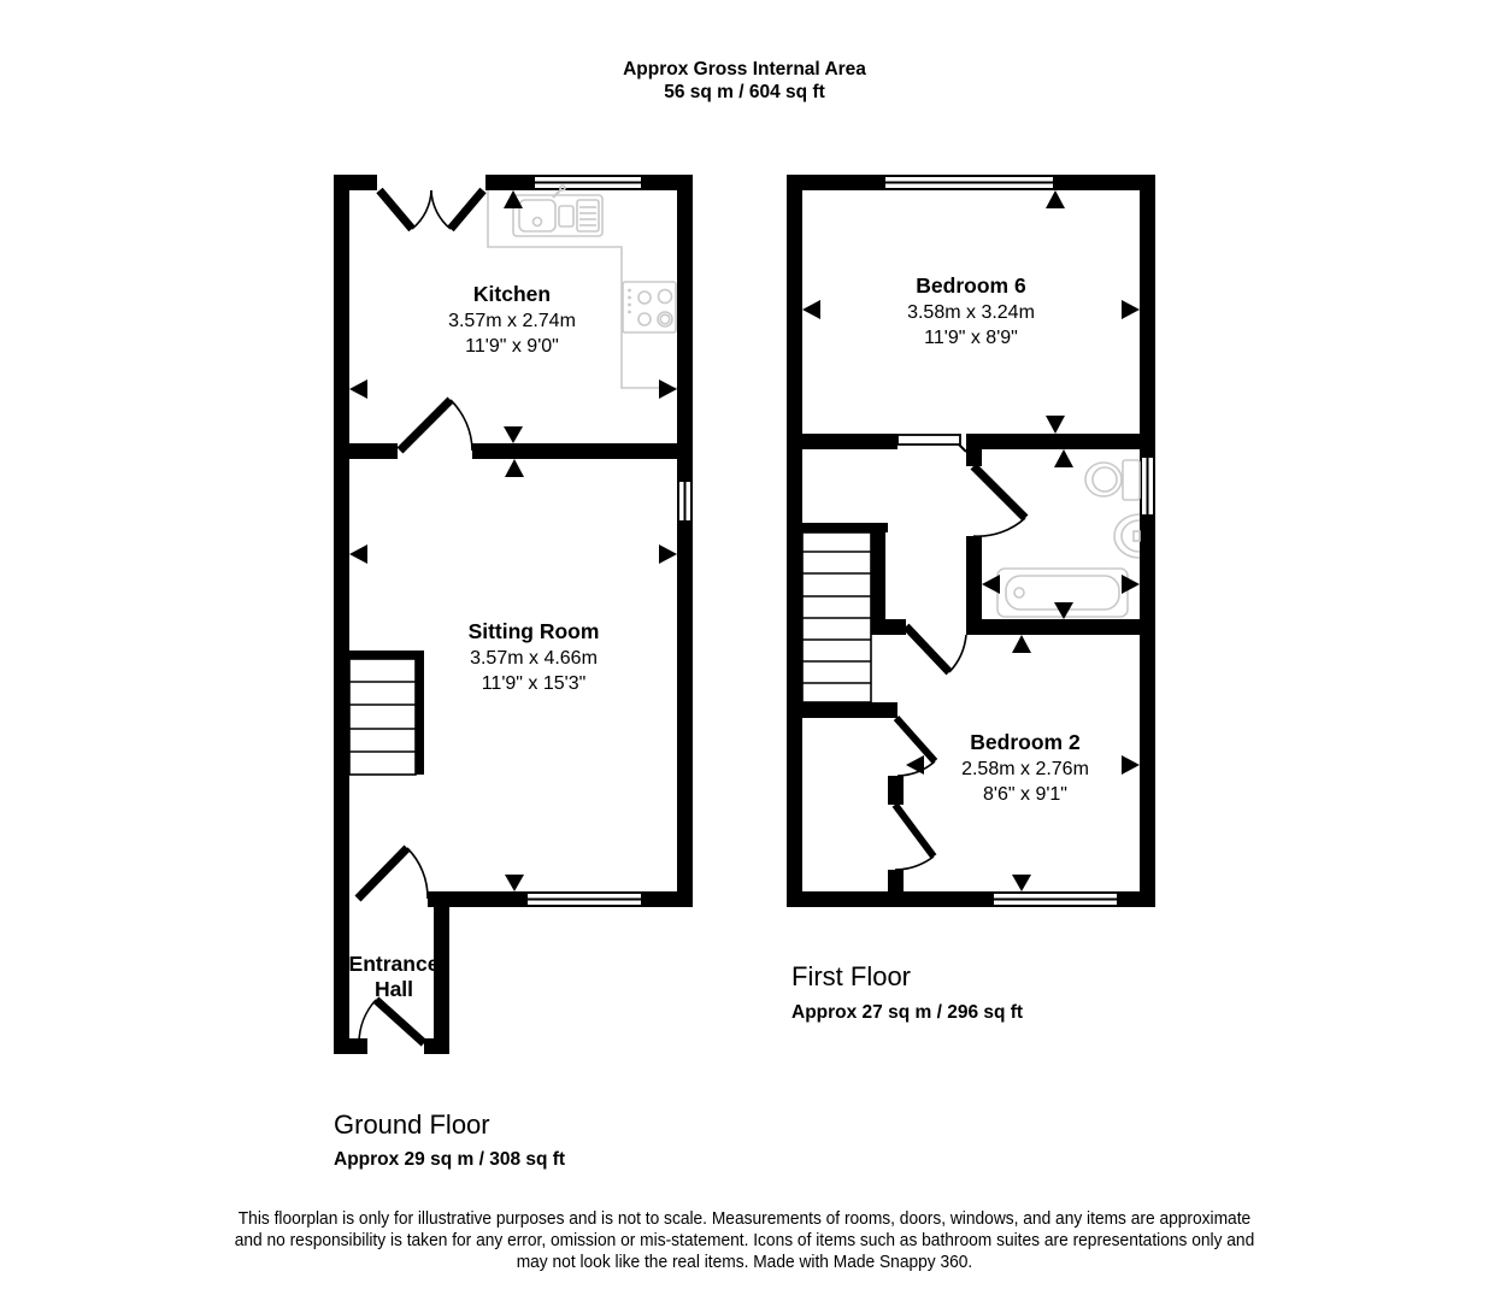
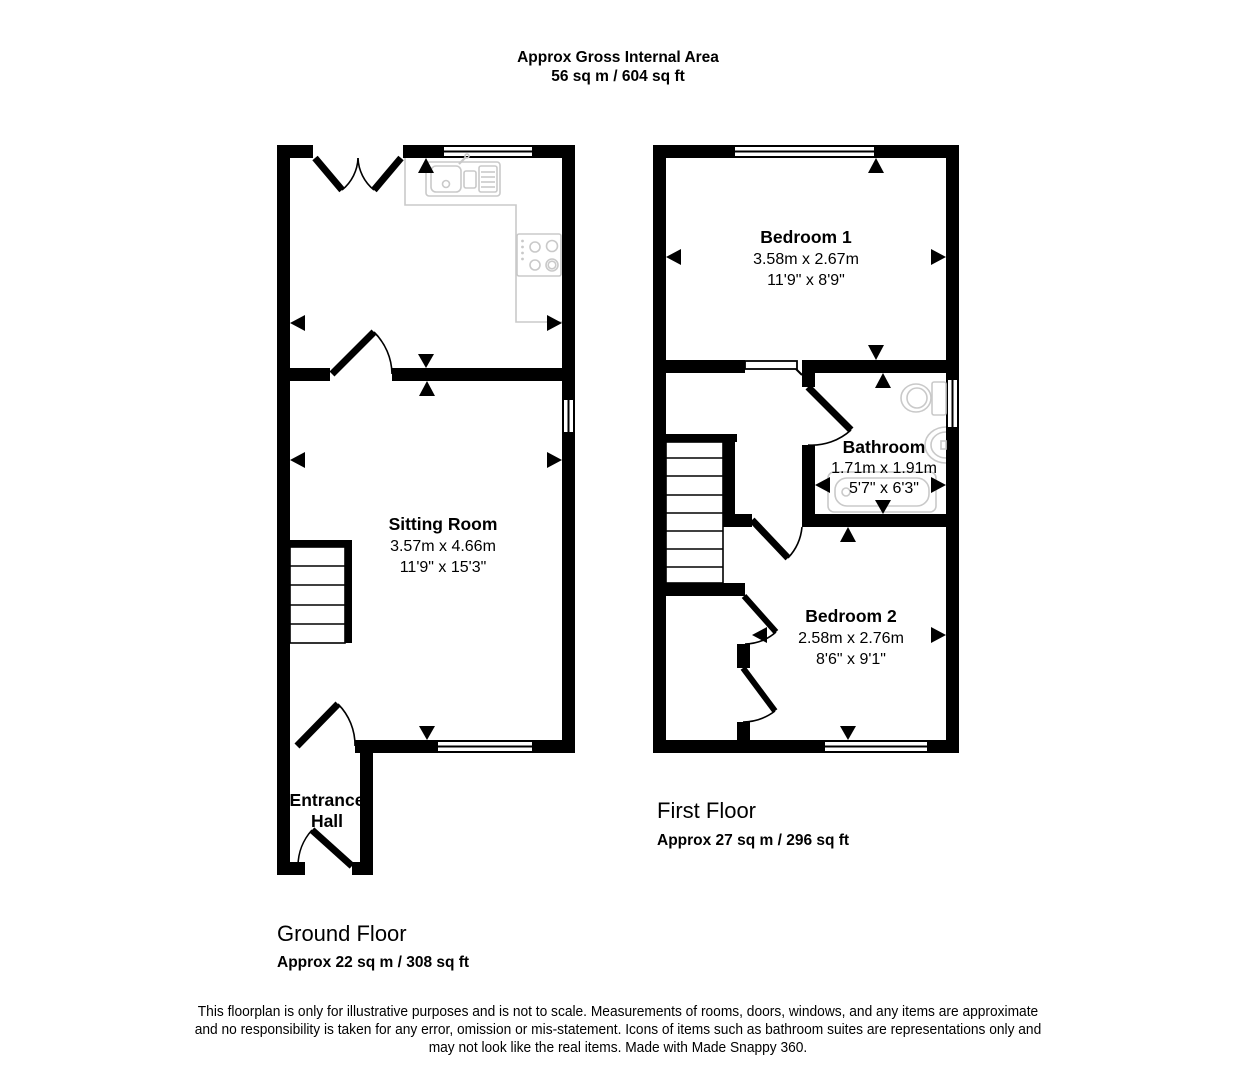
  Approx Gross Internal Area
  56 sq m / 604 sq ft
- Kitchen
- 3.57m x 2.74m
- 11'9" x 9'0"
  Sitting Room
  3.57m x 4.66m
  11'9" x 15'3"
  Entrance
  Hall
  Ground Floor
- Approx 29 sq m / 308 sq ft
+ Approx 22 sq m / 308 sq ft
- Bedroom 6
+ Bedroom 1
- 3.58m x 3.24m
+ 3.58m x 2.67m
  11'9" x 8'9"
+ Bathroom
+ 1.71m x 1.91m
+ 5'7" x 6'3"
  Bedroom 2
  2.58m x 2.76m
  8'6" x 9'1"
  First Floor
  Approx 27 sq m / 296 sq ft
  This floorplan is only for illustrative purposes and is not to scale. Measurements of rooms, doors, windows, and any items are approximate
  and no responsibility is taken for any error, omission or mis-statement. Icons of items such as bathroom suites are representations only and
  may not look like the real items. Made with Made Snappy 360.
